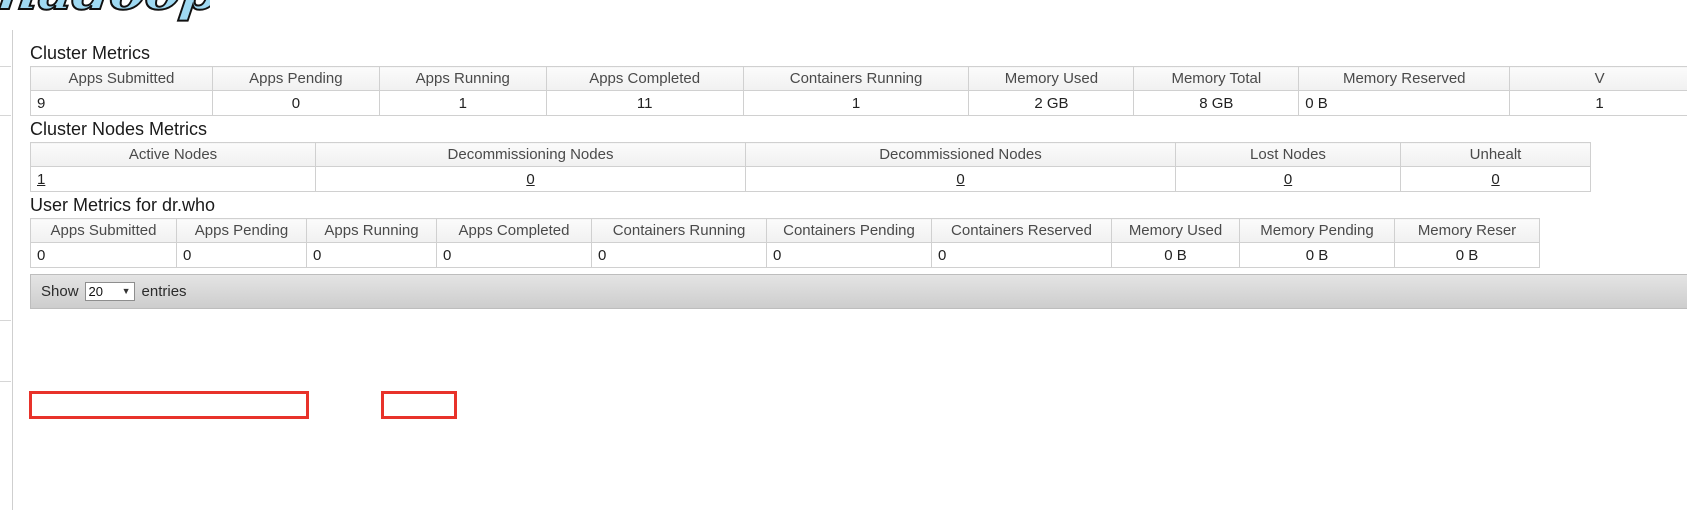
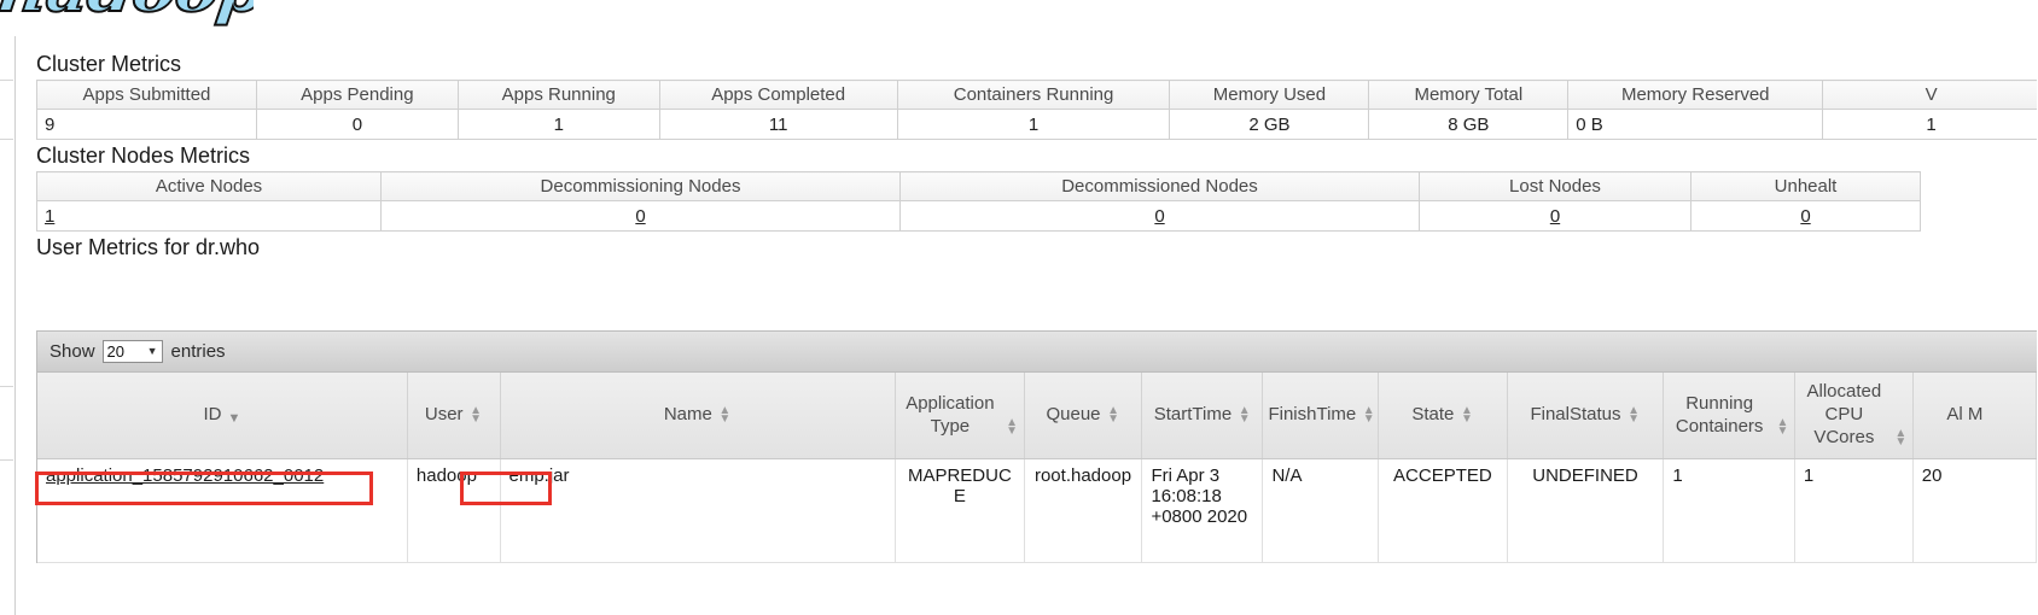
  Cluster Metrics
  Apps Submitted	Apps Pending	Apps Running	Apps Completed	Containers Running	Memory Used	Memory Total	Memory Reserved	V
  9	0	1	11	1	2 GB	8 GB	0 B	1
  Cluster Nodes Metrics
  Active Nodes	Decommissioning Nodes	Decommissioned Nodes	Lost Nodes	Unhealt
  1	0	0	0	0
  User Metrics for dr.who
- Apps Submitted	Apps Pending	Apps Running	Apps Completed	Containers Running	Containers Pending	Containers Reserved	Memory Used	Memory Pending	Memory Reser
- 0	0	0	0	0	0	0	0 B	0 B	0 B
  Show
  20
  ▼
  entries
+ ID ▼	User ▲▼	Name ▲▼	Application Type ▲▼	Queue ▲▼	StartTime ▲▼	FinishTime ▲▼	State ▲▼	FinalStatus ▲▼	Running Containers ▲▼	Allocated CPU VCores ▲▼	Al M
+ application_1585792910662_0012	hadoop	emp.jar	MAPREDUCE	root.hadoop	Fri Apr 3 16:08:18 +0800 2020	N/A	ACCEPTED	UNDEFINED	1	1	20
